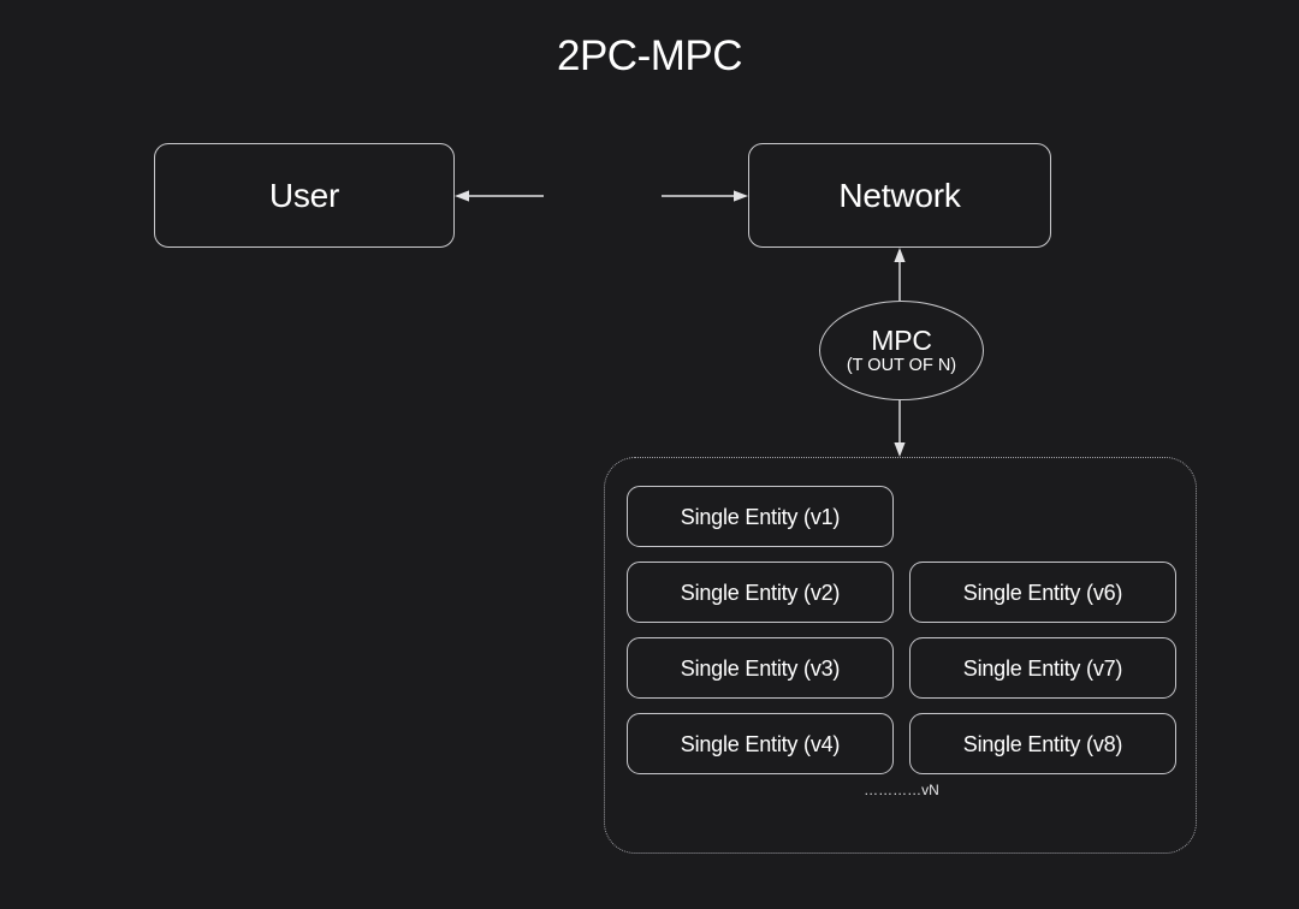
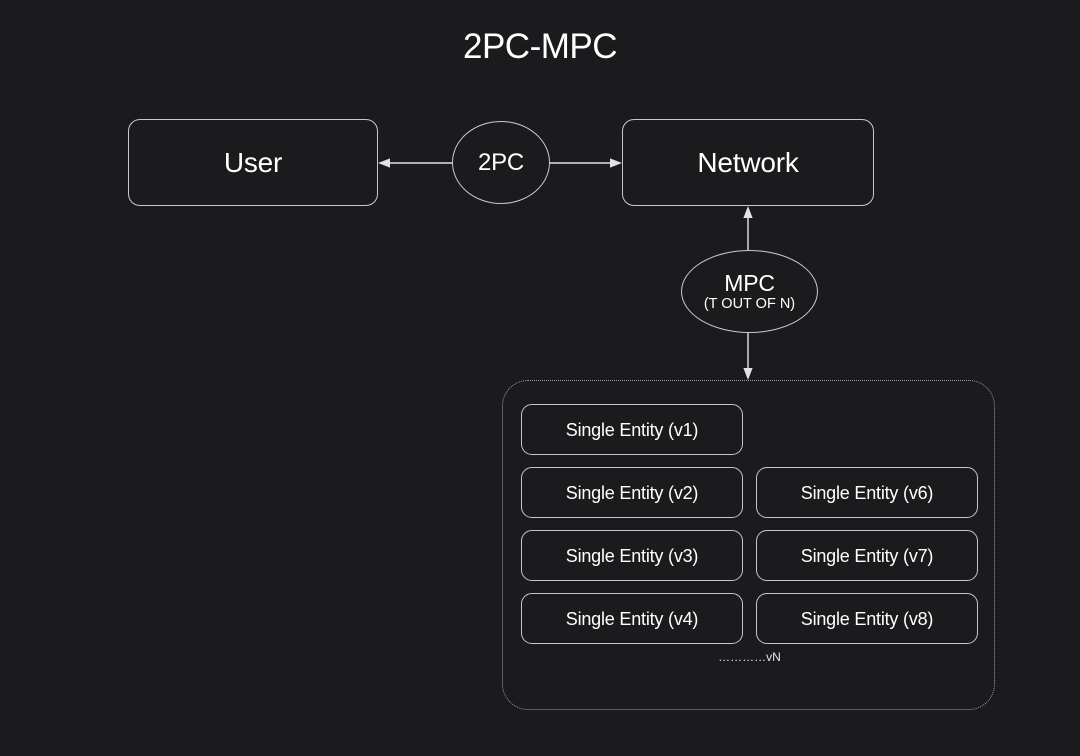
  2PC-MPC
  User
  Network
+ 2PC
  MPC
  (T OUT OF N)
  Single Entity (v1)
  Single Entity (v2)
  Single Entity (v6)
  Single Entity (v3)
  Single Entity (v7)
  Single Entity (v4)
  Single Entity (v8)
  …………vN
